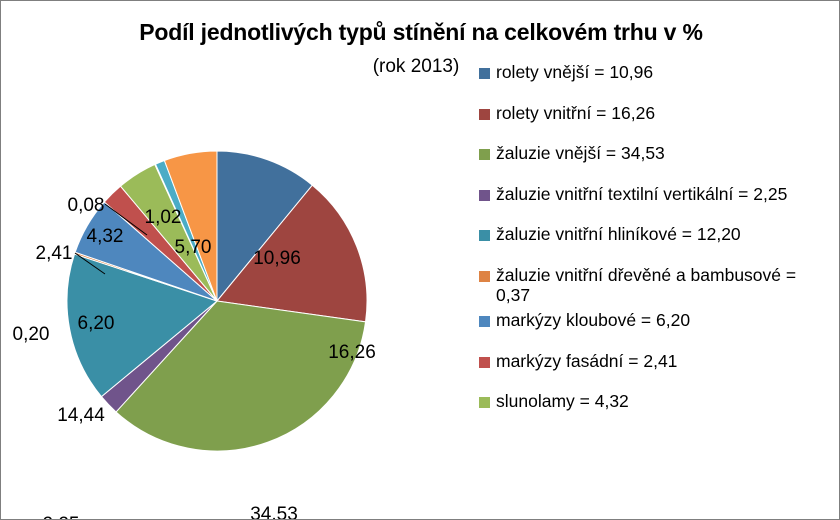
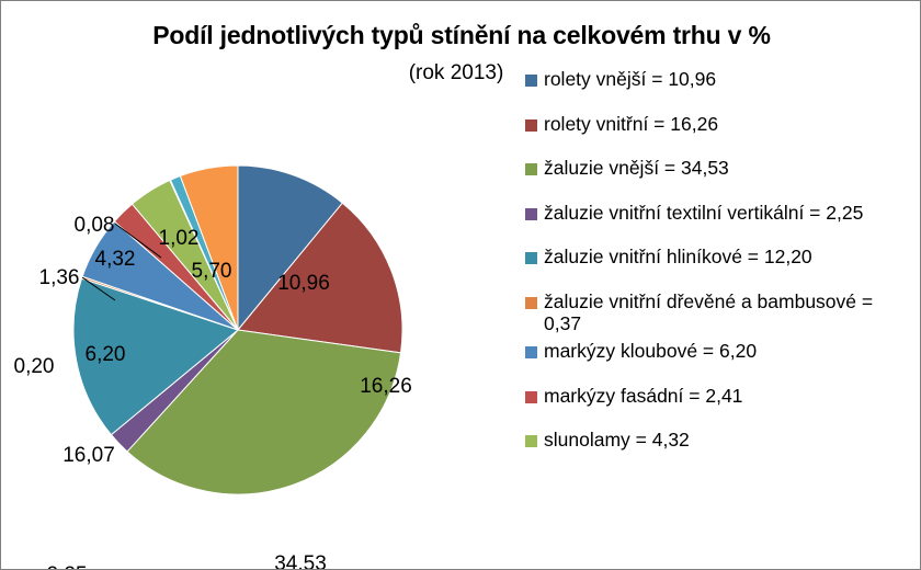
  Podíl jednotlivých typů stínění na celkovém trhu v %
  (rok 2013)
  10,96
  16,26
  34,53
- 14,44
+ 16,07
  0,20
  6,20
- 2,41
+ 1,36
  4,32
  0,08
  1,02
  5,70
  rolety vnější = 10,96
  rolety vnitřní = 16,26
  žaluzie vnější = 34,53
  žaluzie vnitřní textilní vertikální = 2,25
  žaluzie vnitřní hliníkové = 12,20
  žaluzie vnitřní dřevěné a bambusové = 0,37
  markýzy kloubové = 6,20
  markýzy fasádní = 2,41
  slunolamy = 4,32
